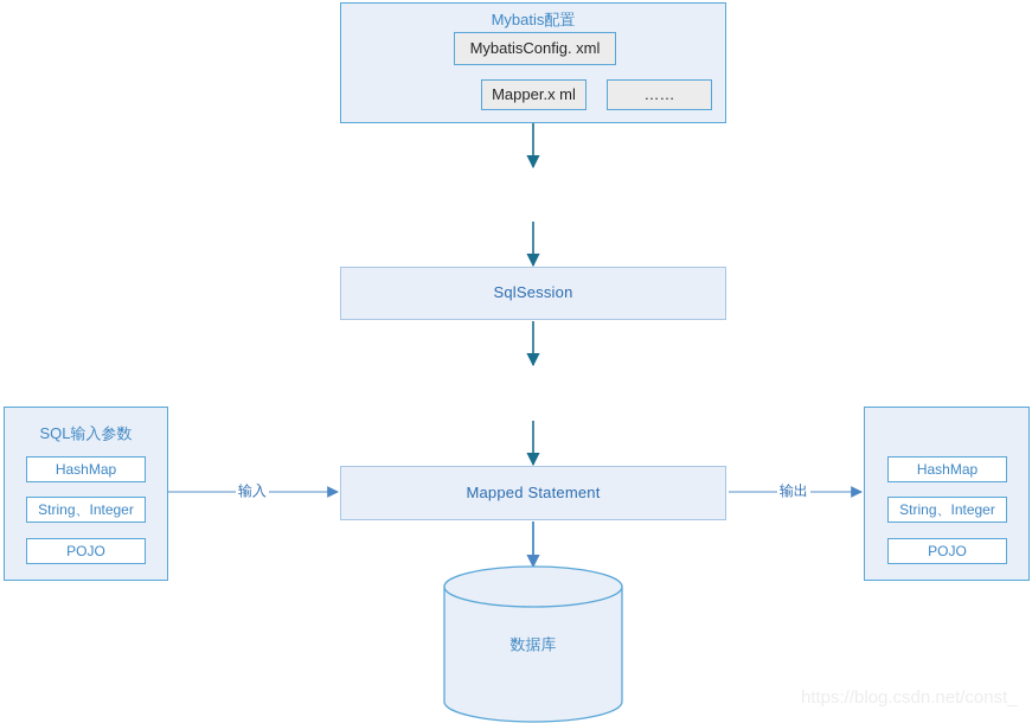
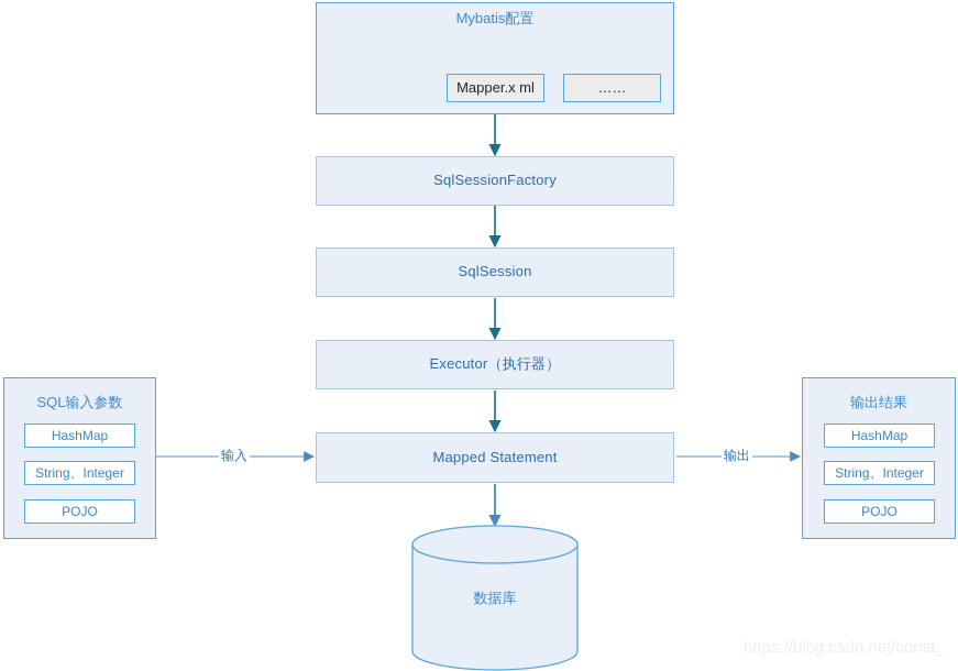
  Mybatis配置
- MybatisConfig. xml
  Mapper.x ml
  ……
+ SqlSessionFactory
  SqlSession
+ Executor（执行器）
  Mapped Statement
  SQL输入参数
  HashMap
  String、Integer
  POJO
+ 输出结果
  HashMap
  String、Integer
  POJO
  输入
  输出
  数据库
